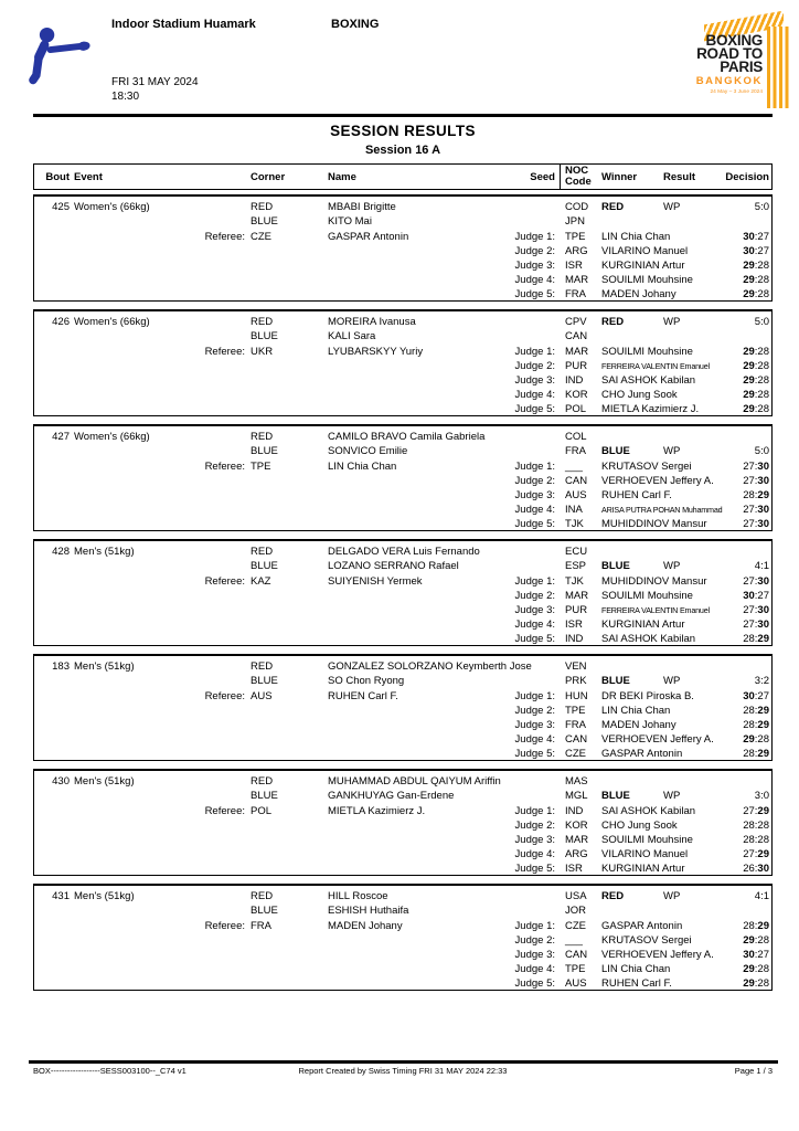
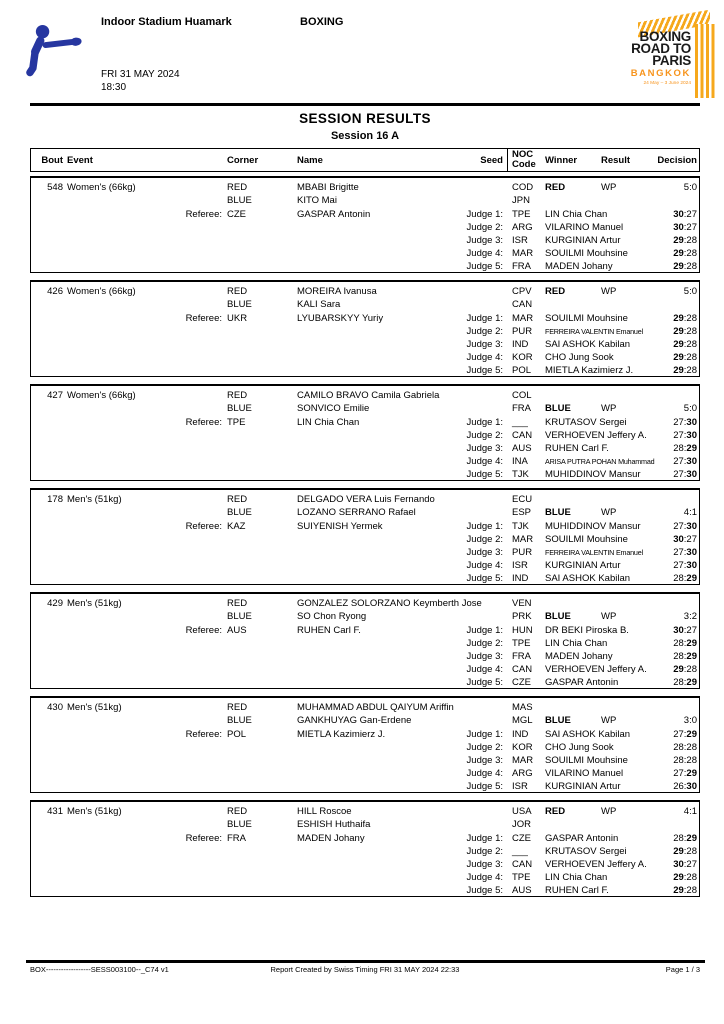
  Indoor Stadium Huamark
  BOXING
  FRI 31 MAY 2024
  18:30
  BOXING
  ROAD TO
  PARIS
  BANGKOK
  SESSION RESULTS
  Session 16 A
  Bout
  Event
  Corner
  Name
  Seed
  NOC
  Code
  Winner
  Result
  Decision
- 425
+ 548
  Women's (66kg)
  RED
  MBABI Brigitte
  COD
  RED
  WP
  5:0
  BLUE
  KITO Mai
  JPN
  Referee:
  CZE
  GASPAR Antonin
  Judge 1:
  TPE
  LIN Chia Chan
  30:27
  Judge 2:
  ARG
  VILARINO Manuel
  30:27
  Judge 3:
  ISR
  KURGINIAN Artur
  29:28
  Judge 4:
  MAR
  SOUILMI Mouhsine
  29:28
  Judge 5:
  FRA
  MADEN Johany
  29:28
  426
  Women's (66kg)
  RED
  MOREIRA Ivanusa
  CPV
  RED
  WP
  5:0
  BLUE
  KALI Sara
  CAN
  Referee:
  UKR
  LYUBARSKYY Yuriy
  Judge 1:
  MAR
  SOUILMI Mouhsine
  29:28
  Judge 2:
  PUR
  FERREIRA VALENTIN Emanuel
  29:28
  Judge 3:
  IND
  SAI ASHOK Kabilan
  29:28
  Judge 4:
  KOR
  CHO Jung Sook
  29:28
  Judge 5:
  POL
  MIETLA Kazimierz J.
  29:28
  427
  Women's (66kg)
  RED
  CAMILO BRAVO Camila Gabriela
  COL
  BLUE
  SONVICO Emilie
  FRA
  BLUE
  WP
  5:0
  Referee:
  TPE
  LIN Chia Chan
  Judge 1:
  ___
  KRUTASOV Sergei
  27:30
  Judge 2:
  CAN
  VERHOEVEN Jeffery A.
  27:30
  Judge 3:
  AUS
  RUHEN Carl F.
  28:29
  Judge 4:
  INA
  ARISA PUTRA POHAN Muhammad
  27:30
  Judge 5:
  TJK
  MUHIDDINOV Mansur
  27:30
- 428
+ 178
  Men's (51kg)
  RED
  DELGADO VERA Luis Fernando
  ECU
  BLUE
  LOZANO SERRANO Rafael
  ESP
  BLUE
  WP
  4:1
  Referee:
  KAZ
  SUIYENISH Yermek
  Judge 1:
  TJK
  MUHIDDINOV Mansur
  27:30
  Judge 2:
  MAR
  SOUILMI Mouhsine
  30:27
  Judge 3:
  PUR
  FERREIRA VALENTIN Emanuel
  27:30
  Judge 4:
  ISR
  KURGINIAN Artur
  27:30
  Judge 5:
  IND
  SAI ASHOK Kabilan
  28:29
- 183
+ 429
  Men's (51kg)
  RED
  GONZALEZ SOLORZANO Keymberth Jose
  VEN
  BLUE
  SO Chon Ryong
  PRK
  BLUE
  WP
  3:2
  Referee:
  AUS
  RUHEN Carl F.
  Judge 1:
  HUN
  DR BEKI Piroska B.
  30:27
  Judge 2:
  TPE
  LIN Chia Chan
  28:29
  Judge 3:
  FRA
  MADEN Johany
  28:29
  Judge 4:
  CAN
  VERHOEVEN Jeffery A.
  29:28
  Judge 5:
  CZE
  GASPAR Antonin
  28:29
  430
  Men's (51kg)
  RED
  MUHAMMAD ABDUL QAIYUM Ariffin
  MAS
  BLUE
  GANKHUYAG Gan-Erdene
  MGL
  BLUE
  WP
  3:0
  Referee:
  POL
  MIETLA Kazimierz J.
  Judge 1:
  IND
  SAI ASHOK Kabilan
  27:29
  Judge 2:
  KOR
  CHO Jung Sook
  28:28
  Judge 3:
  MAR
  SOUILMI Mouhsine
  28:28
  Judge 4:
  ARG
  VILARINO Manuel
  27:29
  Judge 5:
  ISR
  KURGINIAN Artur
  26:30
  431
  Men's (51kg)
  RED
  HILL Roscoe
  USA
  RED
  WP
  4:1
  BLUE
  ESHISH Huthaifa
  JOR
  Referee:
  FRA
  MADEN Johany
  Judge 1:
  CZE
  GASPAR Antonin
  28:29
  Judge 2:
  ___
  KRUTASOV Sergei
  29:28
  Judge 3:
  CAN
  VERHOEVEN Jeffery A.
  30:27
  Judge 4:
  TPE
  LIN Chia Chan
  29:28
  Judge 5:
  AUS
  RUHEN Carl F.
  29:28
  BOX------------------SESS003100--_C74 v1
  Report Created by Swiss Timing FRI 31 MAY 2024 22:33
  Page 1 / 3
